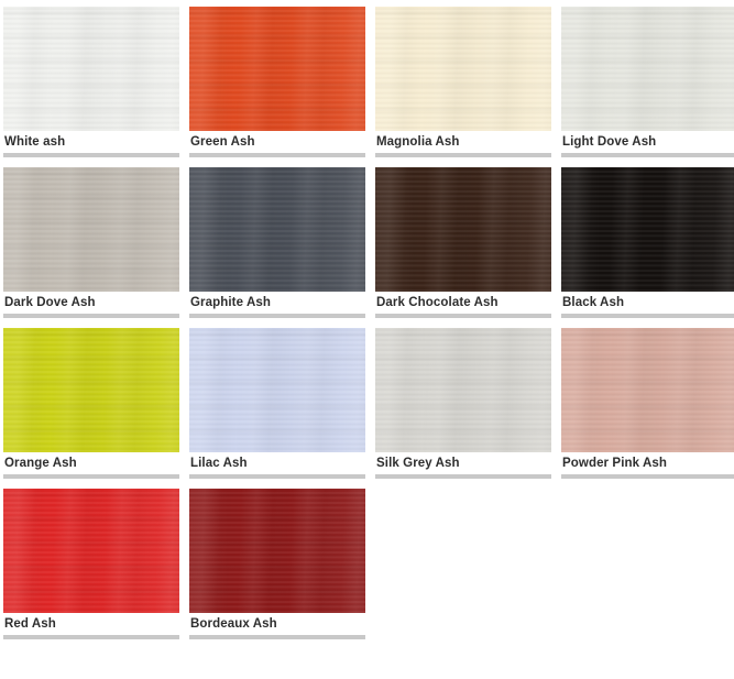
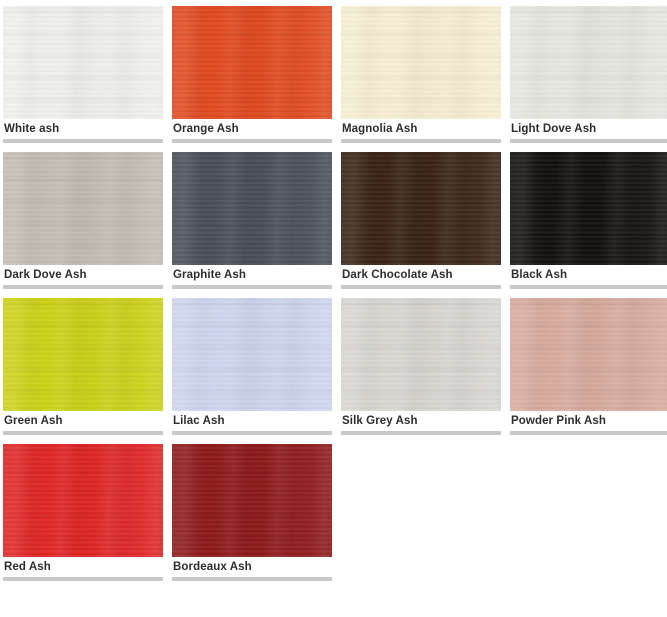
  White ash
- Green Ash
+ Orange Ash
  Magnolia Ash
  Light Dove Ash
  Dark Dove Ash
  Graphite Ash
  Dark Chocolate Ash
  Black Ash
- Orange Ash
+ Green Ash
  Lilac Ash
  Silk Grey Ash
  Powder Pink Ash
  Red Ash
  Bordeaux Ash
